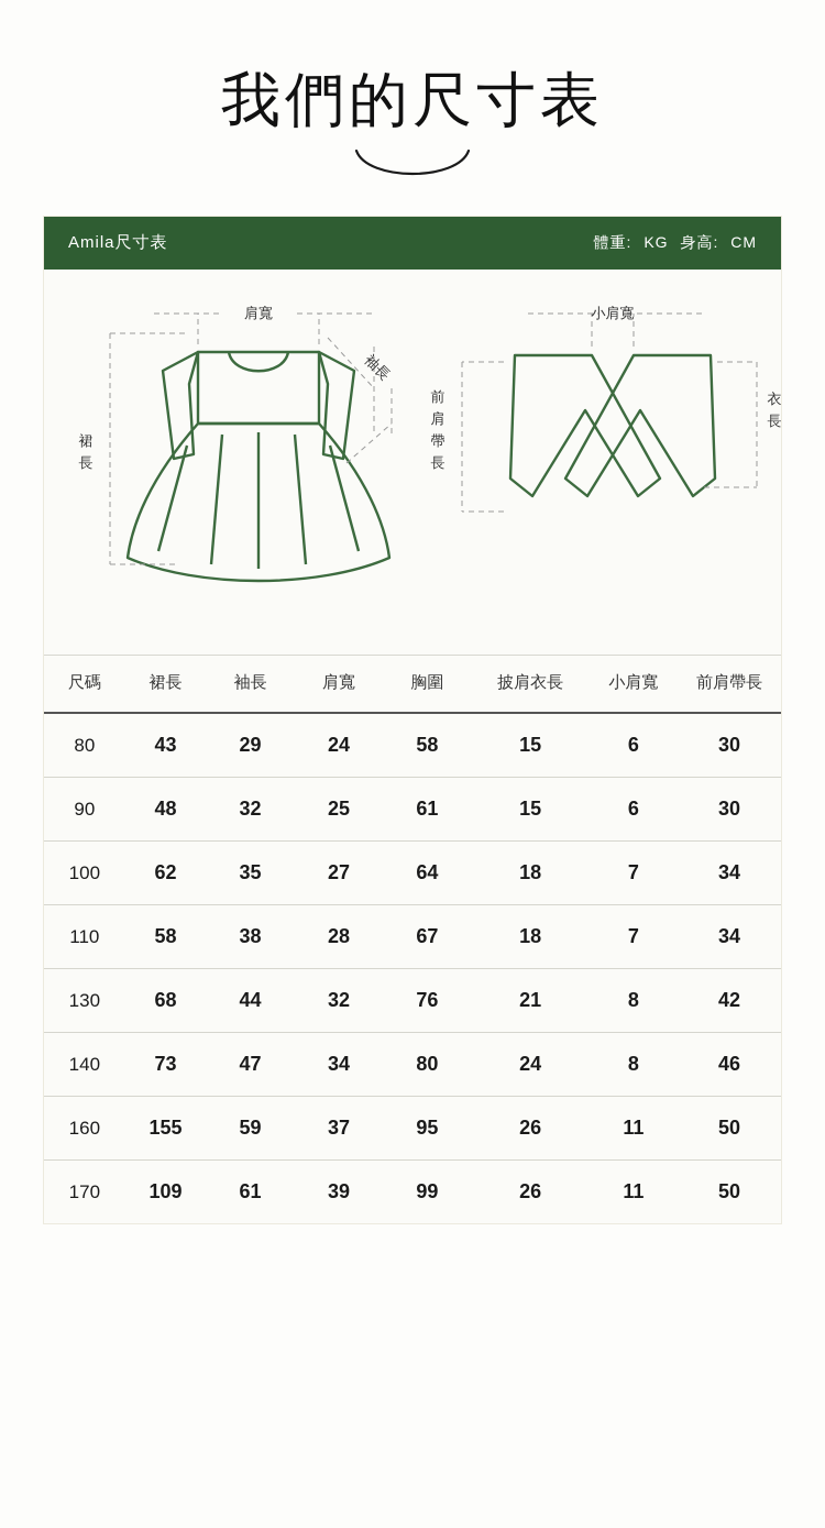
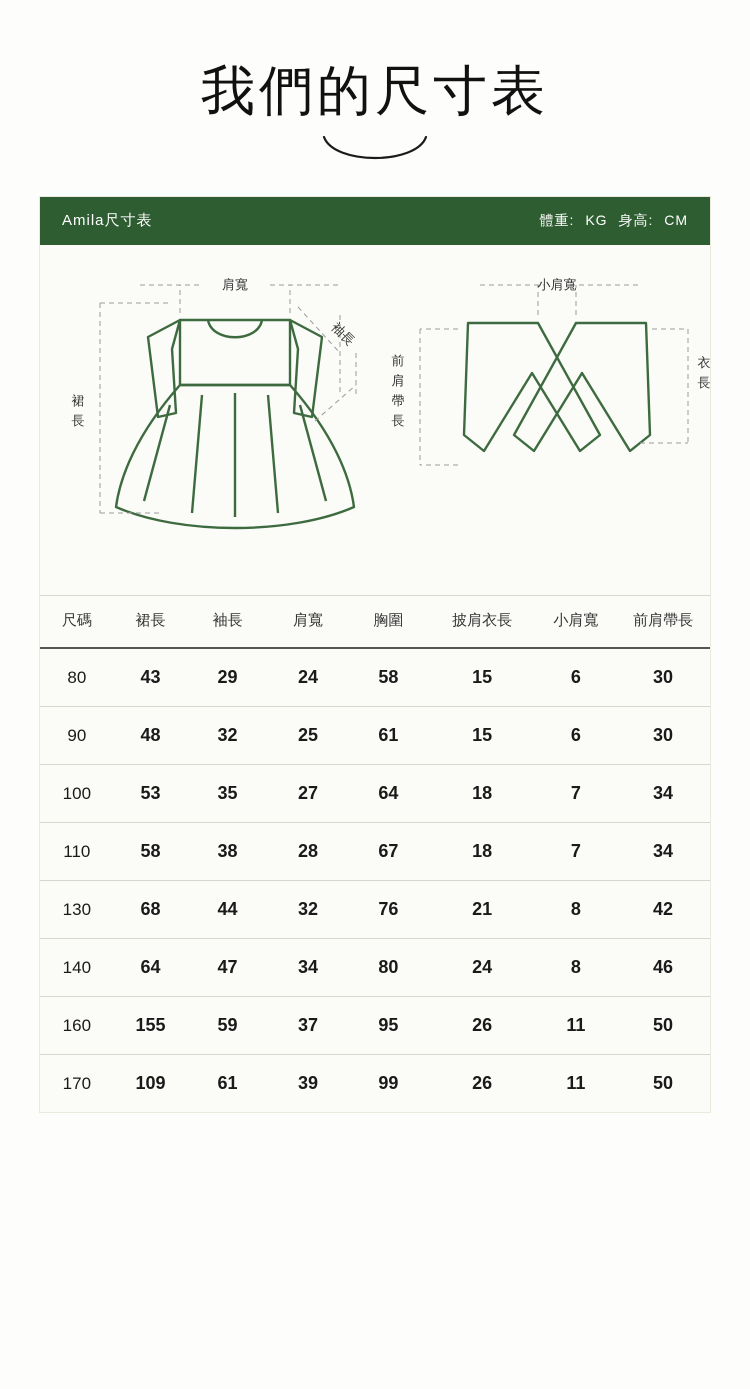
  我們的尺寸表
  Amila尺寸表
  體重: KG 身高: CM
  肩寬
  裙
  長
  小肩寬
  前
  肩
  帶
  長
  衣
  長
  尺碼	裙長	袖長	肩寬	胸圍	披肩衣長	小肩寬	前肩帶長
  80	43	29	24	58	15	6	30
  90	48	32	25	61	15	6	30
- 100	62	35	27	64	18	7	34
+ 100	53	35	27	64	18	7	34
  110	58	38	28	67	18	7	34
  130	68	44	32	76	21	8	42
- 140	73	47	34	80	24	8	46
+ 140	64	47	34	80	24	8	46
  160	155	59	37	95	26	11	50
  170	109	61	39	99	26	11	50
